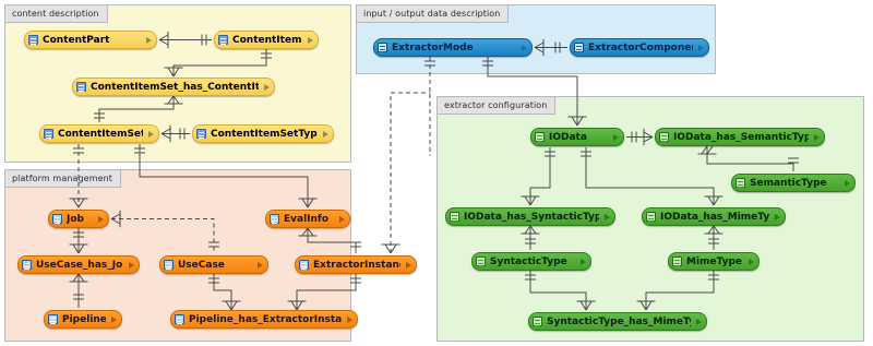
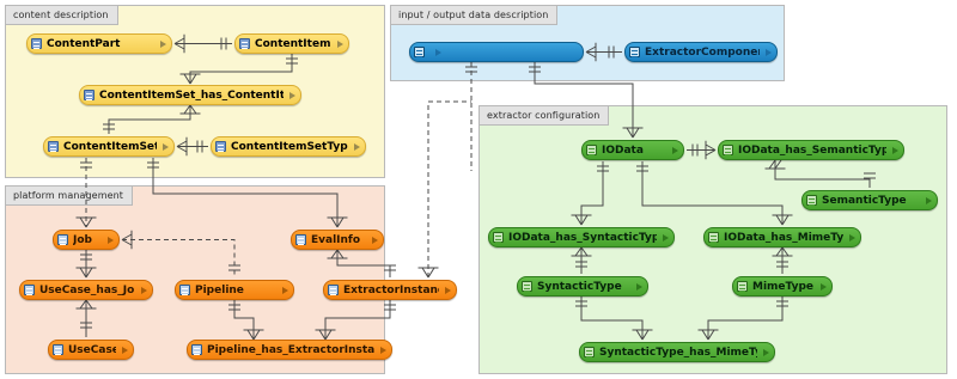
  content description
  input / output data description
  platform management
  extractor configuration
  ContentPart
  ContentItem
  ContentItemSet_has_ContentIt
  ContentItemSe
  ContentItemSetTyp
- ExtractorMode
  ExtractorCompone
  Job
  EvalInfo
  UseCase_has_Jo
- UseCase
+ Pipeline
  ExtractorInstan
- Pipeline
+ UseCase
  Pipeline_has_ExtractorInsta
  IOData
  IOData_has_SemanticTyp
  SemanticType
  IOData_has_SyntacticTyp
  IOData_has_MimeTy
  SyntacticType
  MimeType
  SyntacticType_has_MimeT
